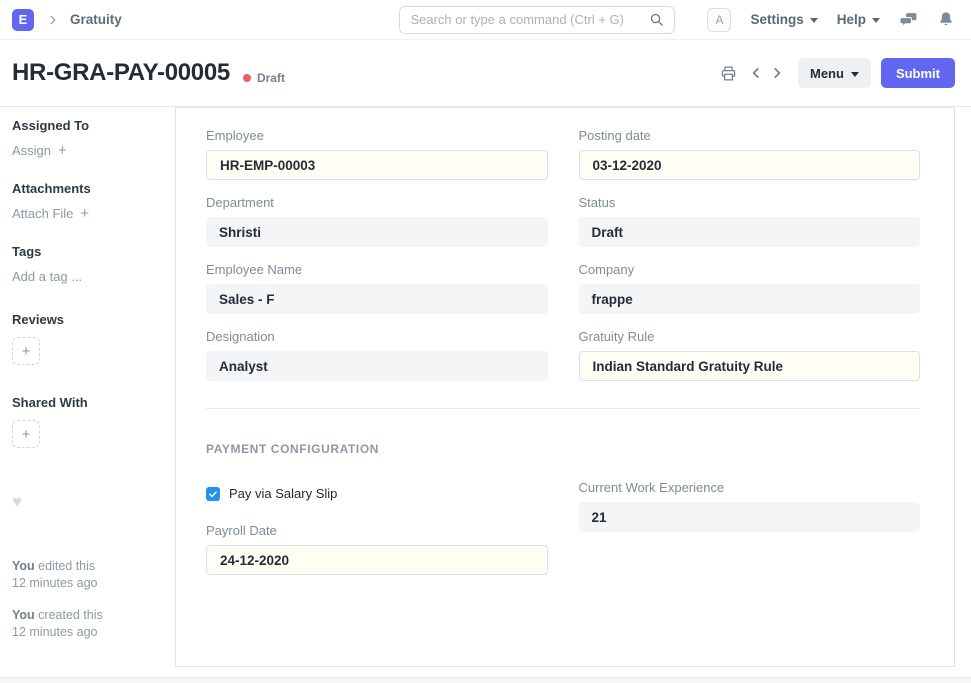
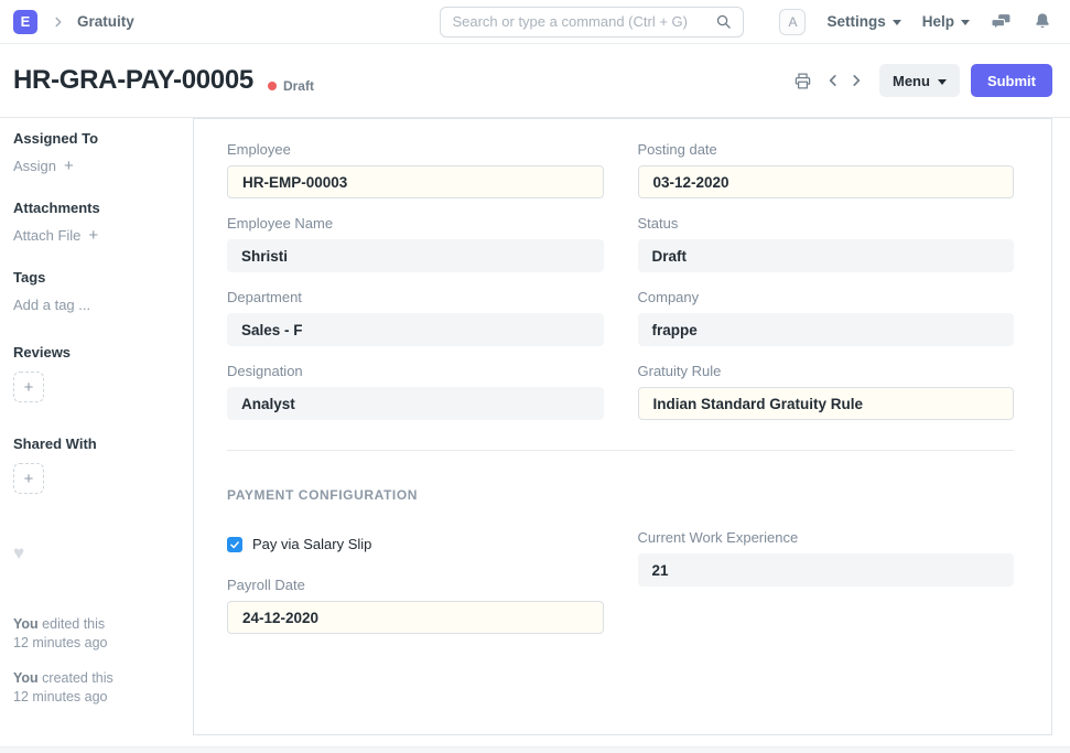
  E
  Gratuity
  Search or type a command (Ctrl + G)
  A
  Settings
  Help
  HR-GRA-PAY-00005
  Draft
  Menu
  Submit
  Assigned To
  Assign
  +
  Attachments
  Attach File
  +
  Tags
  Add a tag ...
  Reviews
  +
  Shared With
  +
  ♥
  You edited this
  12 minutes ago
  You created this
  12 minutes ago
  Employee
  HR-EMP-00003
- Department
+ Employee Name
  Shristi
- Employee Name
+ Department
  Sales - F
  Designation
  Analyst
  Posting date
  03-12-2020
  Status
  Draft
  Company
  frappe
  Gratuity Rule
  Indian Standard Gratuity Rule
  PAYMENT CONFIGURATION
  Pay via Salary Slip
  Payroll Date
  24-12-2020
  Current Work Experience
  21
